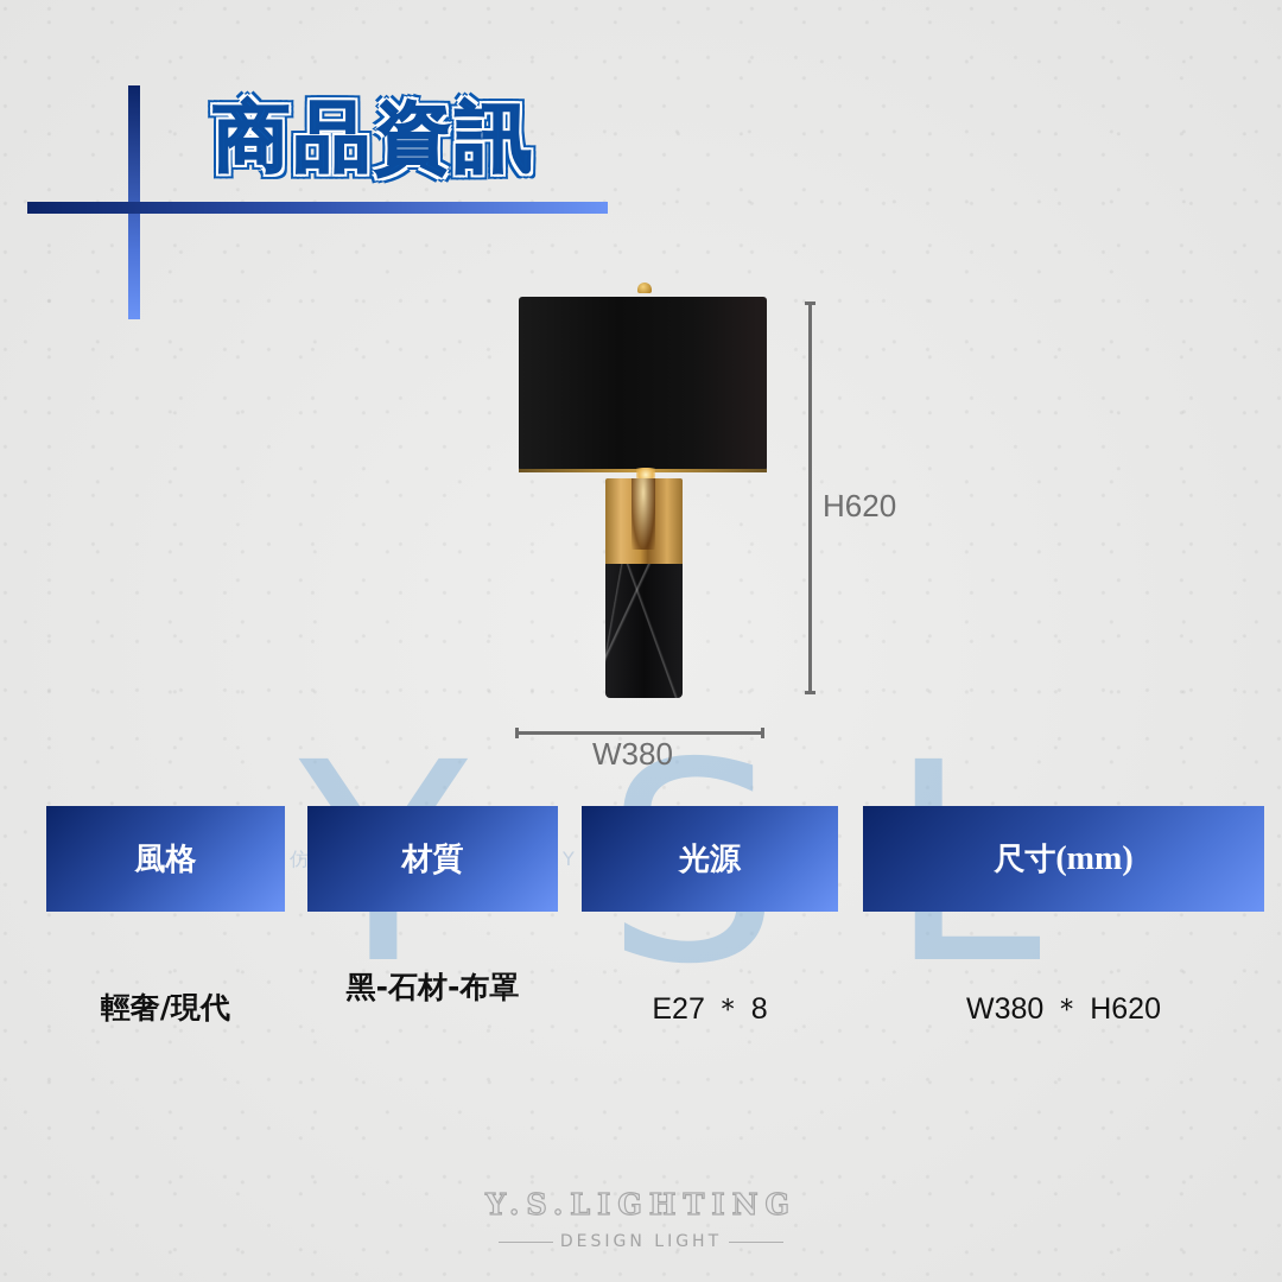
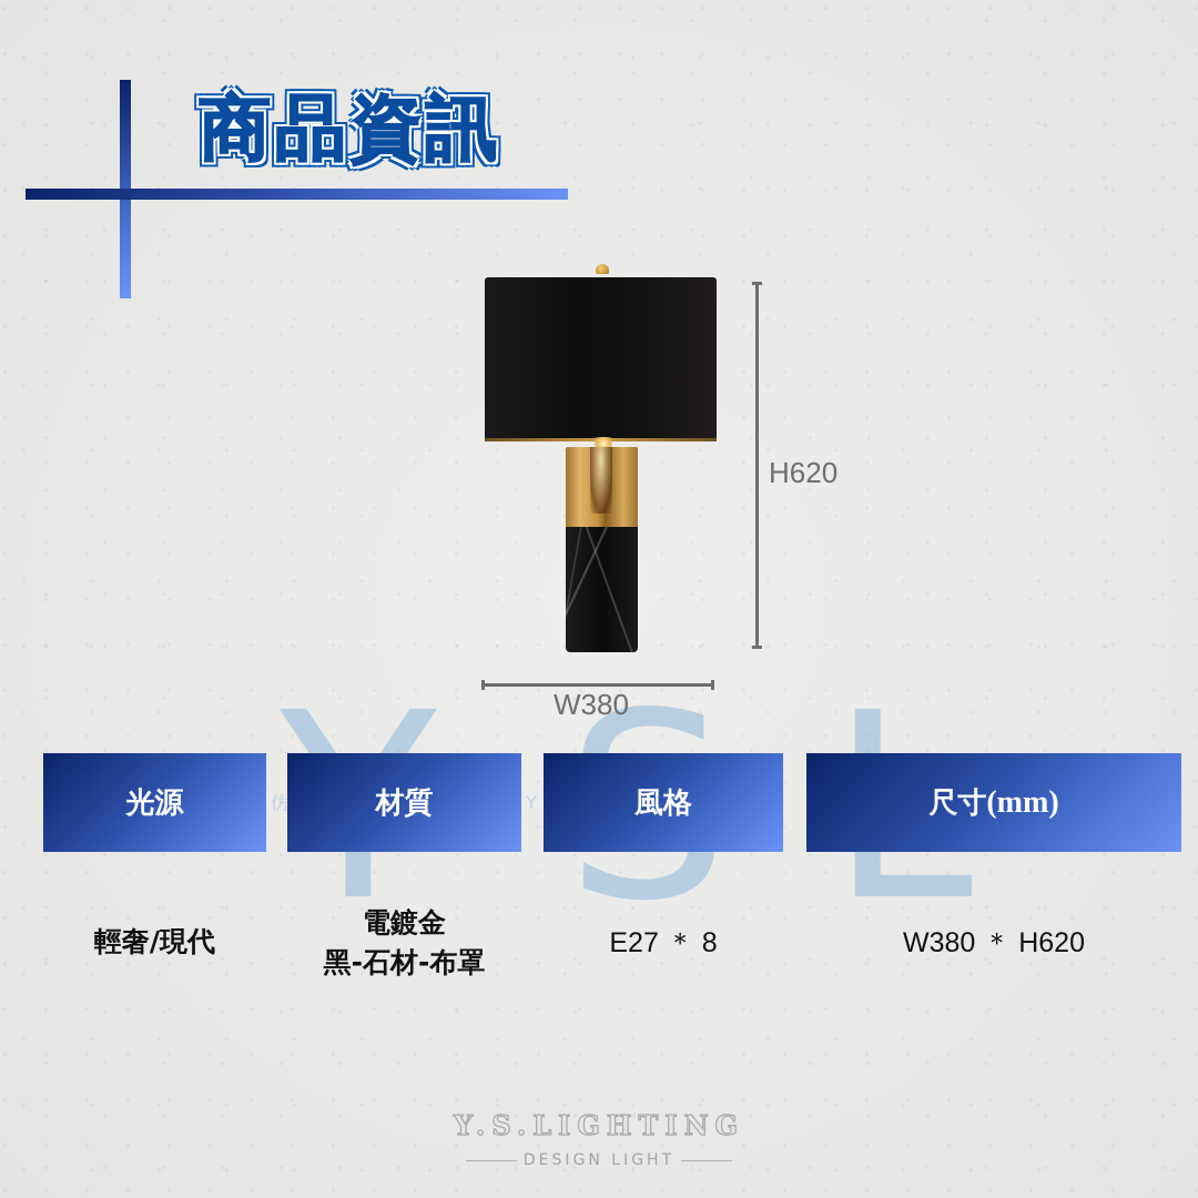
  商品資訊
  仿
  Y
  W380
  H620
- 風格
+ 光源
  材質
- 光源
+ 風格
  尺寸
  (mm)
  輕奢/現代
+ 電鍍金
  黑-石材-布罩
  E27 ＊ 8
  W380 ＊ H620
  Y.S.LIGHTING
  DESIGN LIGHT
